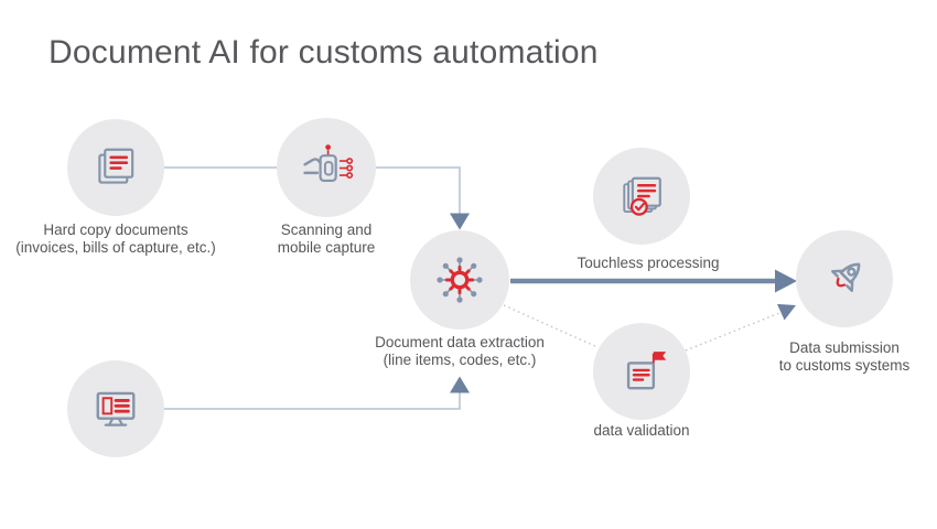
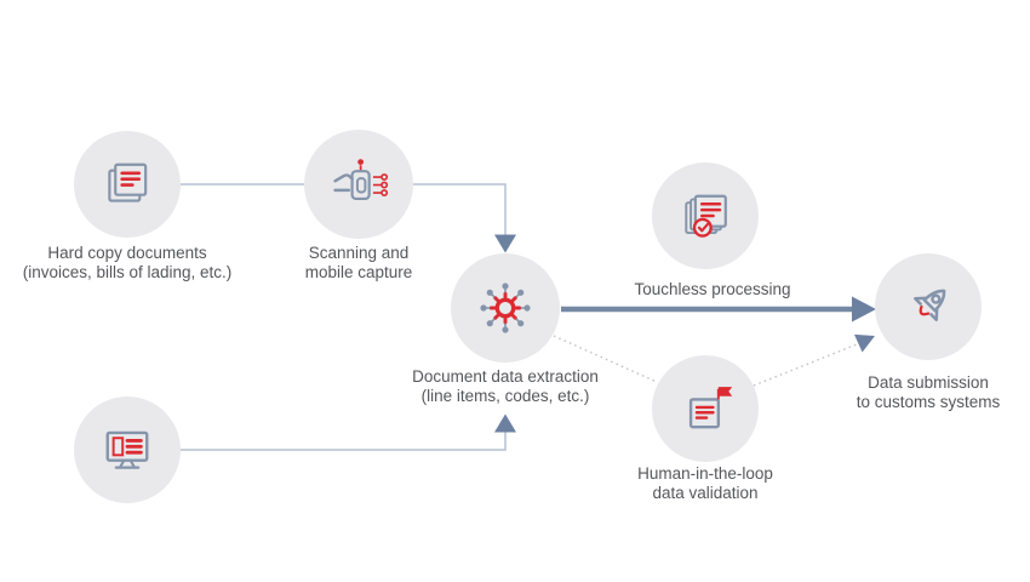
- Document AI for customs automation
  Hard copy documents
- (invoices, bills of capture, etc.)
+ (invoices, bills of lading, etc.)
  Scanning and
  mobile capture
  Document data extraction
  (line items, codes, etc.)
  Touchless processing
+ Human-in-the-loop
  data validation
  Data submission
  to customs systems
